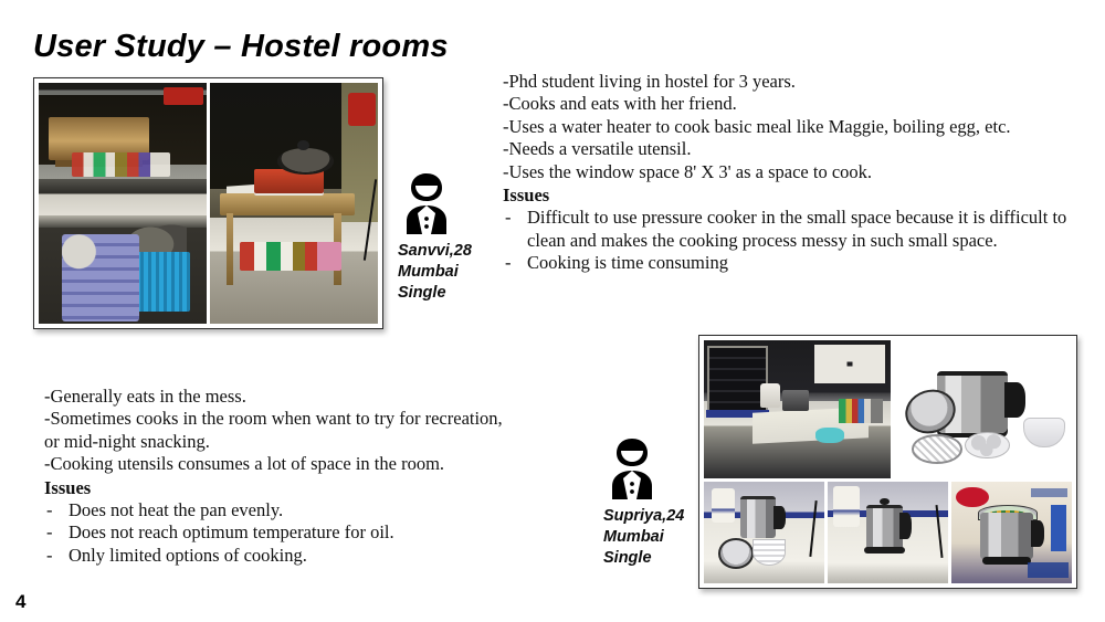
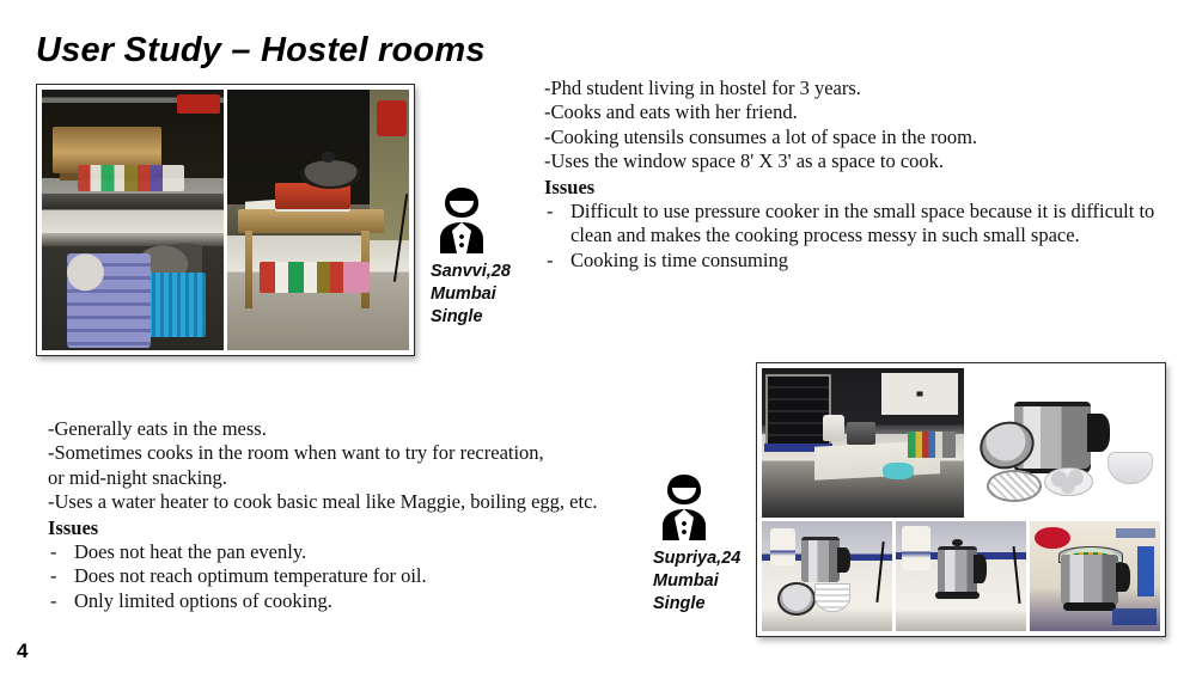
  User Study – Hostel rooms
  Sanvvi,28
  Mumbai
  Single
  -Phd student living in hostel for 3 years.
  -Cooks and eats with her friend.
- -Uses a water heater to cook basic meal like Maggie, boiling egg, etc.
+ -Cooking utensils consumes a lot of space in the room.
- -Needs a versatile utensil.
  -Uses the window space 8' X 3' as a space to cook.
  Issues
  -
  Difficult to use pressure cooker in the small space because it is difficult to clean and makes the cooking process messy in such small space.
  -
  Cooking is time consuming
  -Generally eats in the mess.
  -Sometimes cooks in the room when want to try for recreation,
  or mid-night snacking.
- -Cooking utensils consumes a lot of space in the room.
+ -Uses a water heater to cook basic meal like Maggie, boiling egg, etc.
  Issues
  -
  Does not heat the pan evenly.
  -
  Does not reach optimum temperature for oil.
  -
  Only limited options of cooking.
  Supriya,24
  Mumbai
  Single
  4
